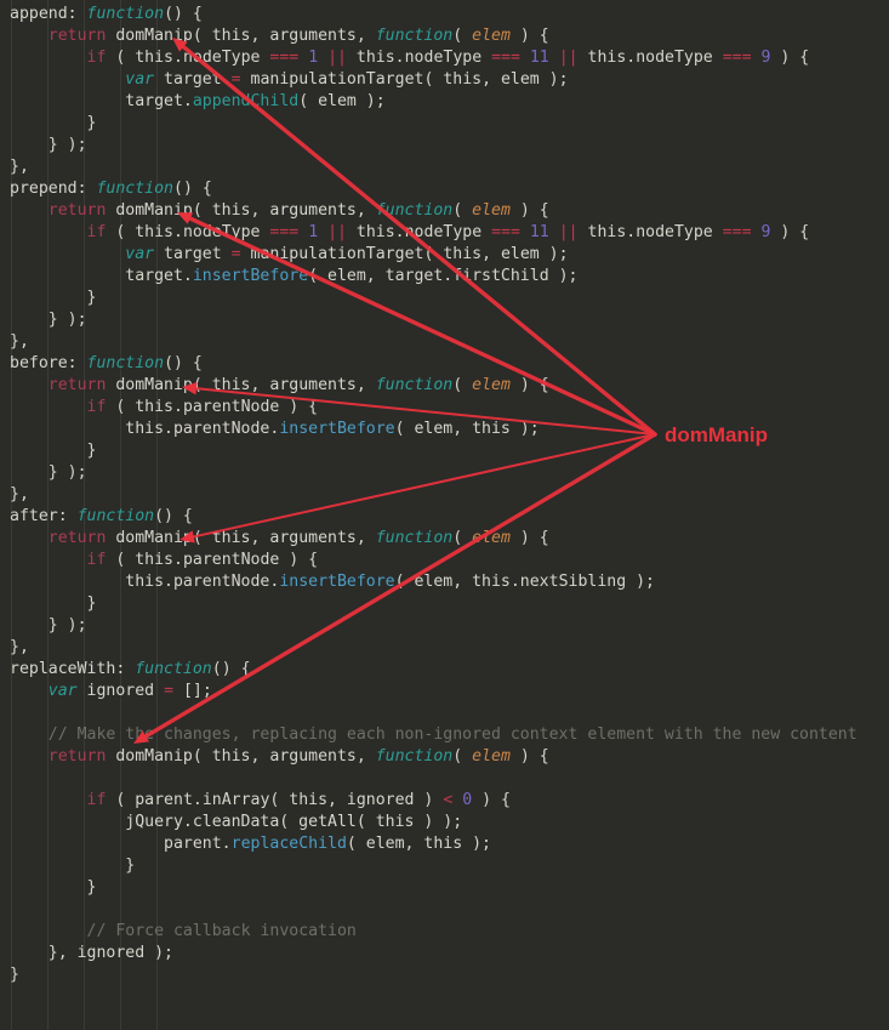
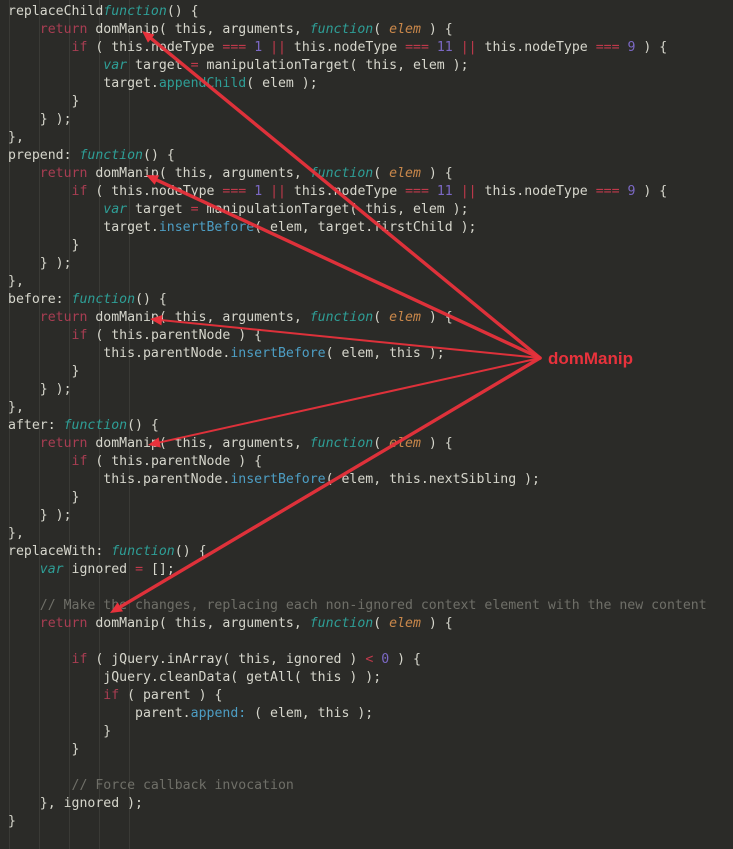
- append: function() {
+ replaceChildfunction() {
  return domManip( this, arguments, function( elem ) {
  if ( this.ndeType === 1 || this.nodeType === 11 || this.nodeType === 9 ) {
  var target = manipulationTarget( this, elem );
  target.appendChild( elem );
  }
  } );
  },
  prepend: function() {
  return domManip( this, arguments, unction( elem ) {
  if ( this.nodType === 1 || this.odeType === 11 || this.nodeType === 9 ) {
  var target = mnipulationTarget( this, elem );
  target.insertBefore elem, target.firstChild );
  }
  } );
  },
  before: function() {
  return domMani( this, arguments, function( elem ) {
  if ( this.parentNode ) {
  this.parentNode.insertBefore( elem, this );
  }
  } );
  },
  after: function() {
  return domMani( this, arguments, function( lem ) {
  if ( this.parentNode ) {
  this.parentNode.insertBefore( elem, this.nextSibling );
  }
  } );
  },
  replaceWith: function() {
  var ignored = [];
  // Make th changes, replacing each non-ignored context element with the new content
  return domManip( this, arguments, function( elem ) {
- if ( parent.inArray( this, ignored ) < 0 ) {
+ if ( jQuery.inArray( this, ignored ) < 0 ) {
  jQuery.cleanData( getAll( this ) );
+ if ( parent ) {
- parent.replaceChild( elem, this );
+ parent.append: ( elem, this );
  }
  }
  // Force callback invocation
  }, ignored );
  }
  domManip
